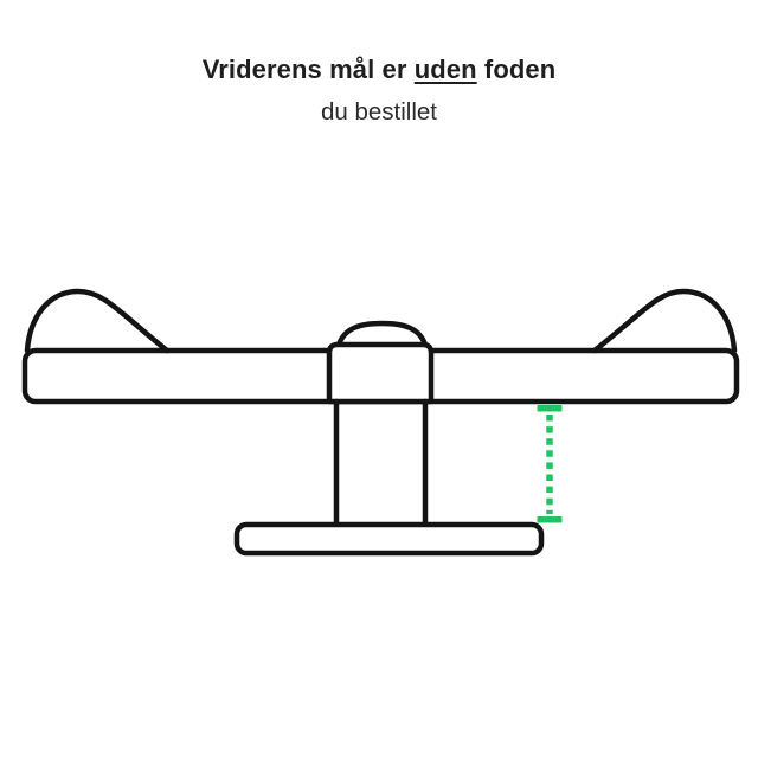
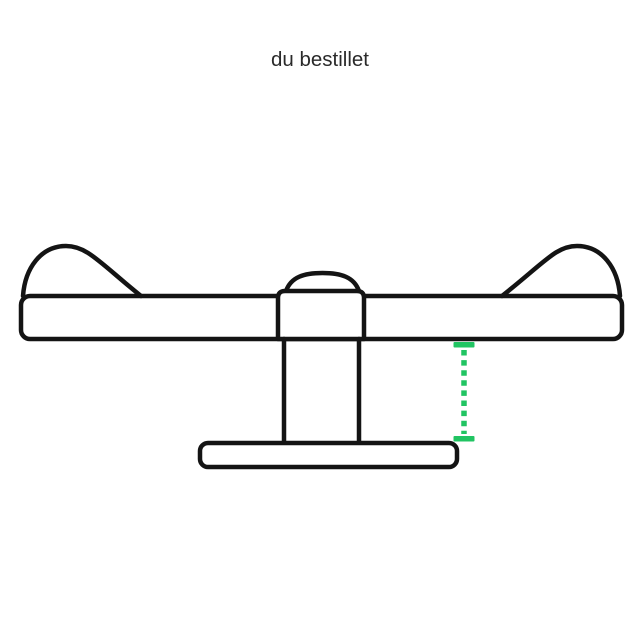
- Vriderens mål er uden foden
  du bestillet
